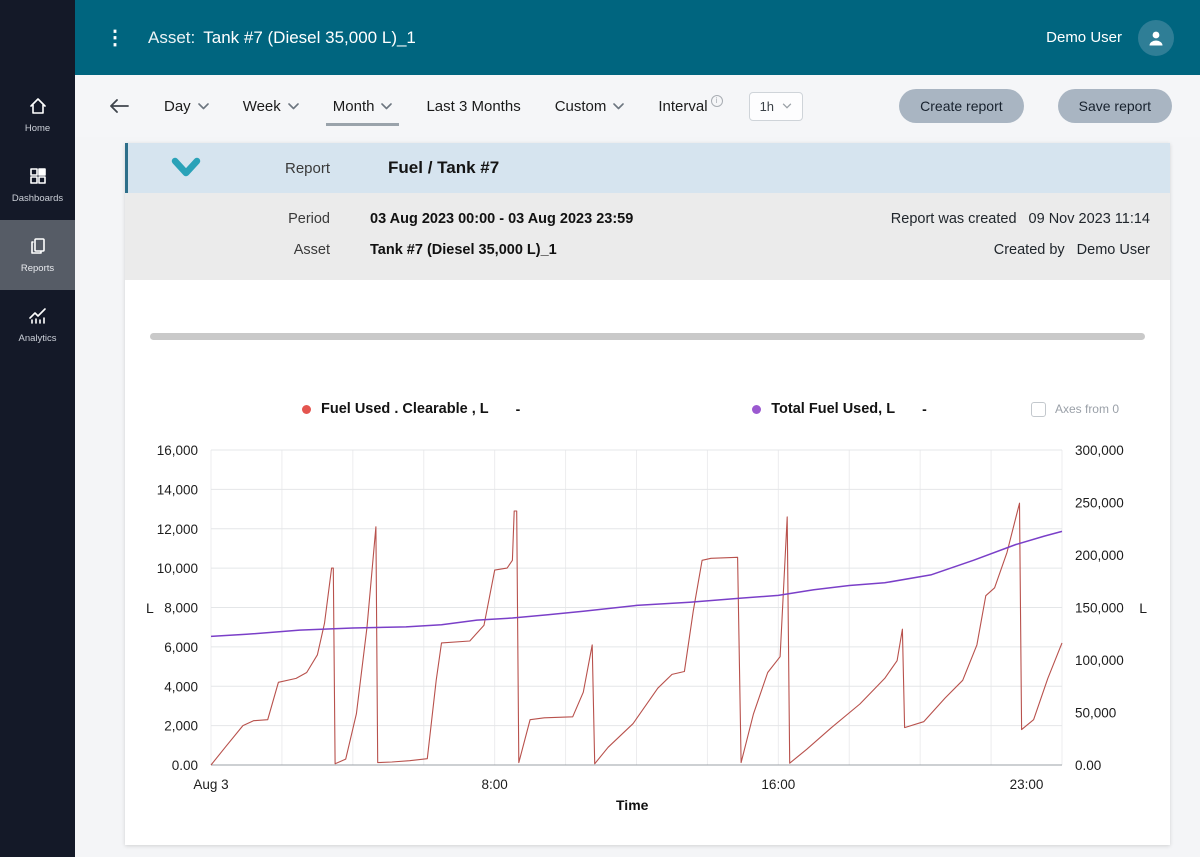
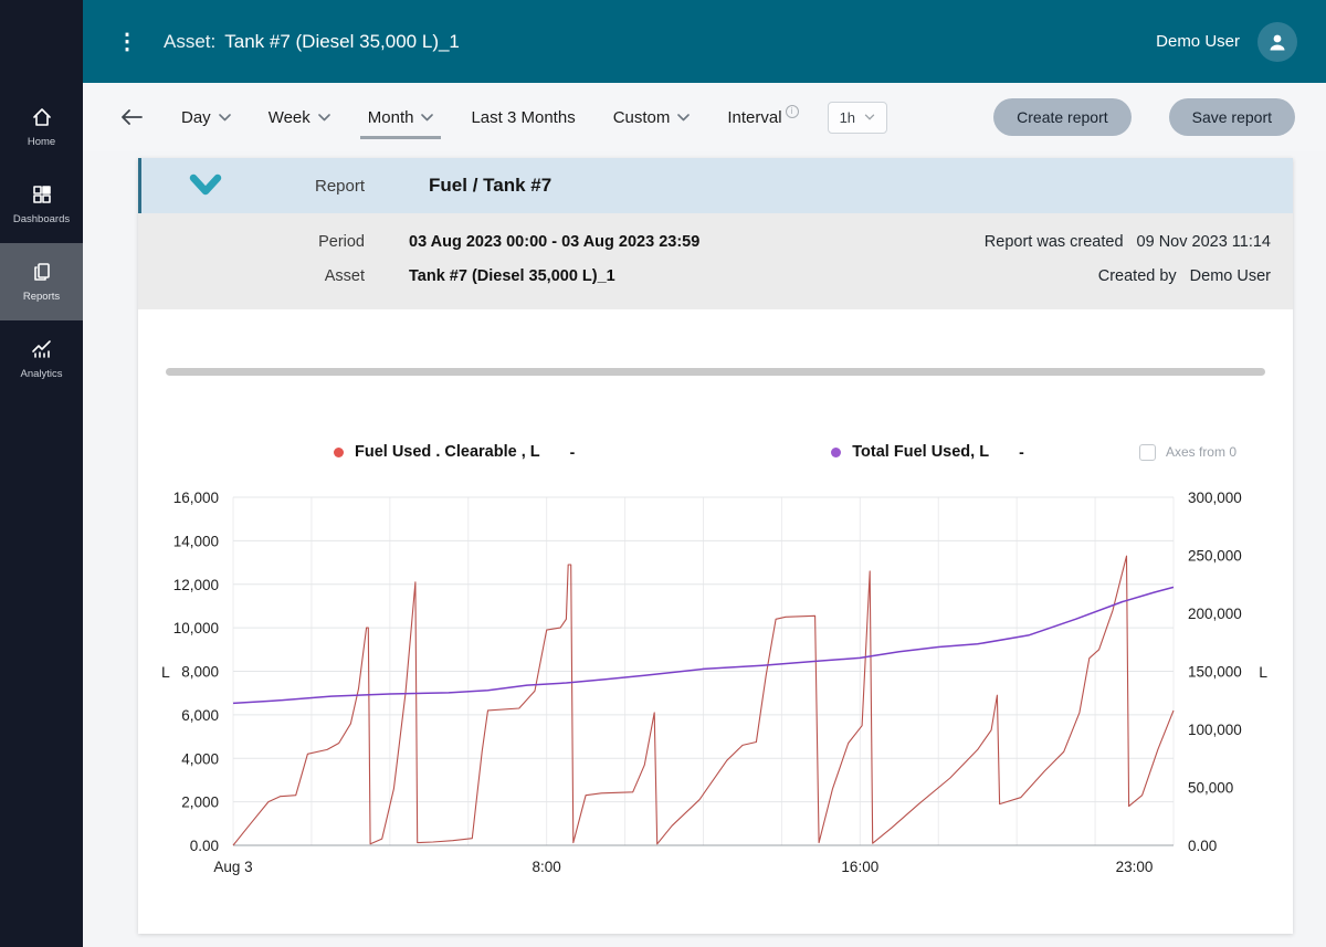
  Home
  Dashboards
  Reports
  Analytics
  ⋮
  Asset:
  Tank #7 (Diesel 35,000 L)_1
  Demo User
  Day
  Week
  Month
  Last 3 Months
  Custom
  Interval
  i
  1h
  Create report
  Save report
  Report
  Fuel / Tank #7
  Period
  03 Aug 2023 00:00 - 03 Aug 2023 23:59
  Report was created
  09 Nov 2023 11:14
  Asset
  Tank #7 (Diesel 35,000 L)_1
  Created by
  Demo User
  Fuel Used . Clearable , L
  -
  Total Fuel Used, L
  -
  Axes from 0
  L
  L
  0.00
  2,000
  4,000
  6,000
  8,000
  10,000
  12,000
  14,000
  16,000
  0.00
  50,000
  100,000
  150,000
  200,000
  250,000
  300,000
  Aug 3
  8:00
  16:00
  23:00
- Time
